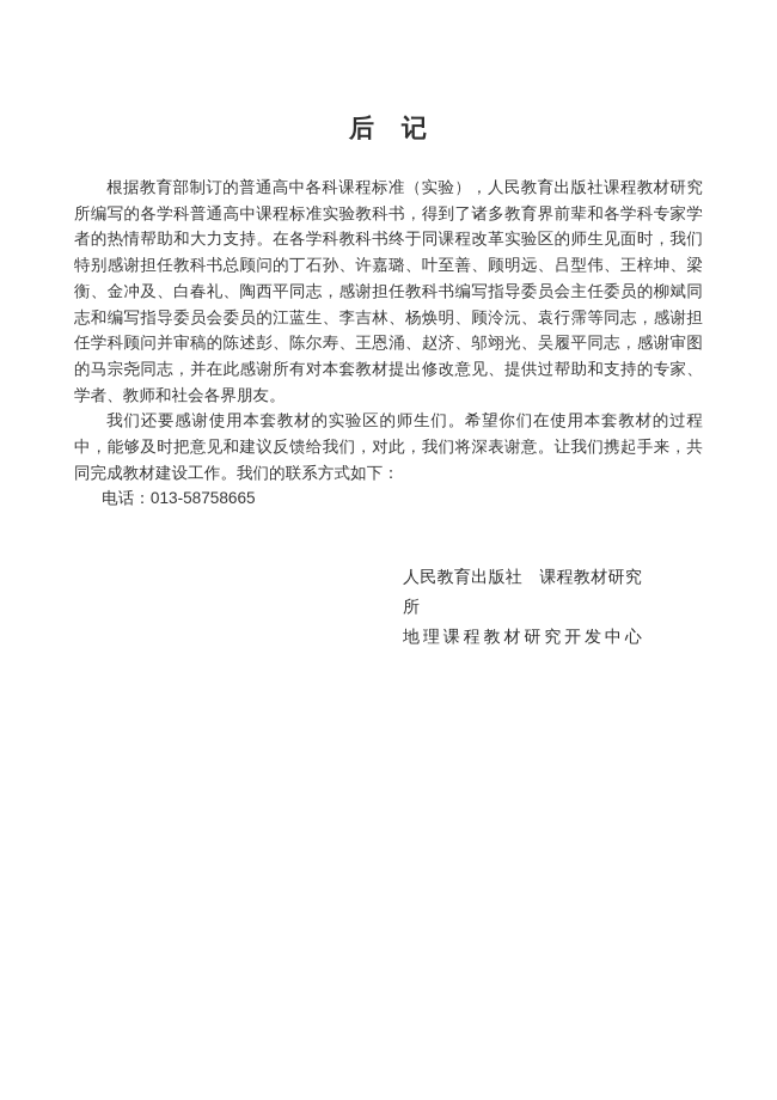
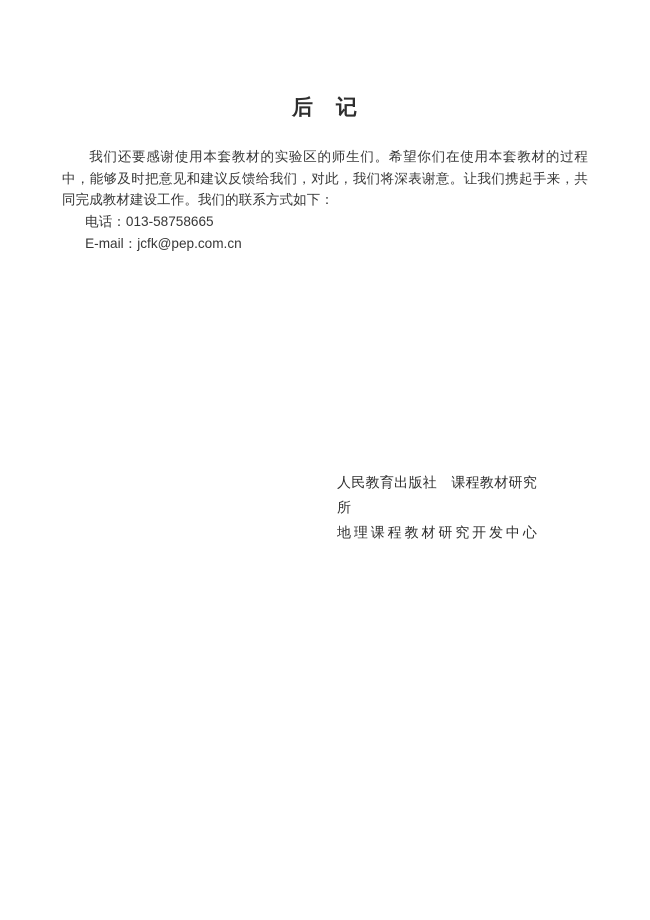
  后 记
- 根据教育部制订的普通高中各科课程标准（实验），人民教育出版社课程教材研究所编写的各学科普通高中课程标准实验教科书，得到了诸多教育界前辈和各学科专家学者的热情帮助和大力支持。在各学科教科书终于同课程改革实验区的师生见面时，我们特别感谢担任教科书总顾问的丁石孙、许嘉璐、叶至善、顾明远、吕型伟、王梓坤、梁衡、金冲及、白春礼、陶西平同志，感谢担任教科书编写指导委员会主任委员的柳斌同志和编写指导委员会委员的江蓝生、李吉林、杨焕明、顾泠沅、袁行霈等同志，感谢担任学科顾问并审稿的陈述彭、陈尔寿、王恩涌、赵济、邬翊光、吴履平同志，感谢审图的马宗尧同志，并在此感谢所有对本套教材提出修改意见、提供过帮助和支持的专家、学者、教师和社会各界朋友。
  我们还要感谢使用本套教材的实验区的师生们。希望你们在使用本套教材的过程中，能够及时把意见和建议反馈给我们，对此，我们将深表谢意。让我们携起手来，共同完成教材建设工作。我们的联系方式如下：
  电话：013-58758665
+ E-mail：jcfk@pep.com.cn
  人民教育出版社 课程教材研究所
  地理课程教材研究开发中心
